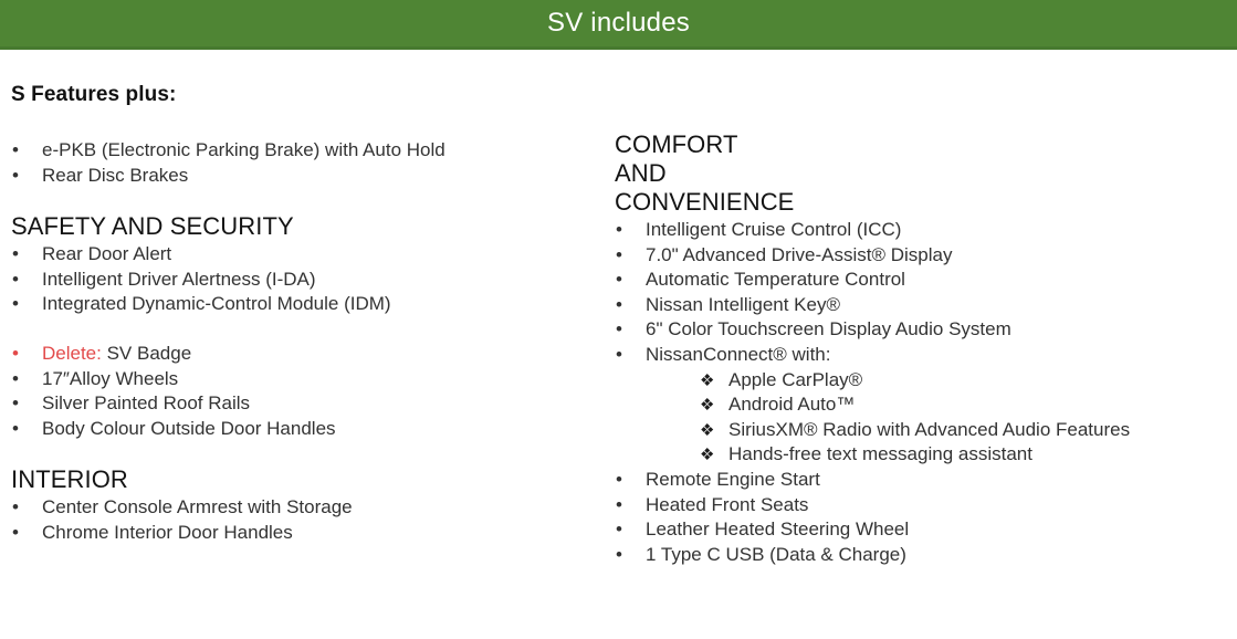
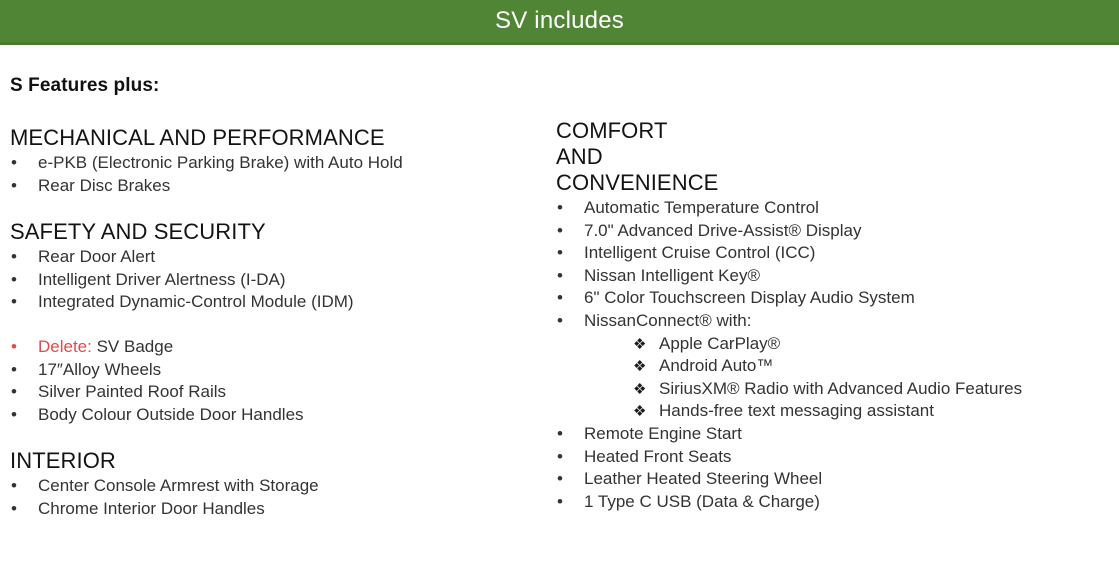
  SV includes
  S Features plus:
+ MECHANICAL AND PERFORMANCE
  •
  e-PKB (Electronic Parking Brake) with Auto Hold
  •
  Rear Disc Brakes
  SAFETY AND SECURITY
  •
  Rear Door Alert
  •
  Intelligent Driver Alertness (I-DA)
  •
  Integrated Dynamic-Control Module (IDM)
  •
  Delete: SV Badge
  •
  17″Alloy Wheels
  •
  Silver Painted Roof Rails
  •
  Body Colour Outside Door Handles
  INTERIOR
  •
  Center Console Armrest with Storage
  •
  Chrome Interior Door Handles
  COMFORT AND CONVENIENCE
  •
- Intelligent Cruise Control (ICC)
+ Automatic Temperature Control
  •
  7.0" Advanced Drive-Assist® Display
  •
- Automatic Temperature Control
+ Intelligent Cruise Control (ICC)
  •
  Nissan Intelligent Key®
  •
  6" Color Touchscreen Display Audio System
  •
  NissanConnect® with:
  ❖
  Apple CarPlay®
  ❖
  Android Auto™
  ❖
  SiriusXM® Radio with Advanced Audio Features
  ❖
  Hands-free text messaging assistant
  •
  Remote Engine Start
  •
  Heated Front Seats
  •
  Leather Heated Steering Wheel
  •
  1 Type C USB (Data & Charge)
